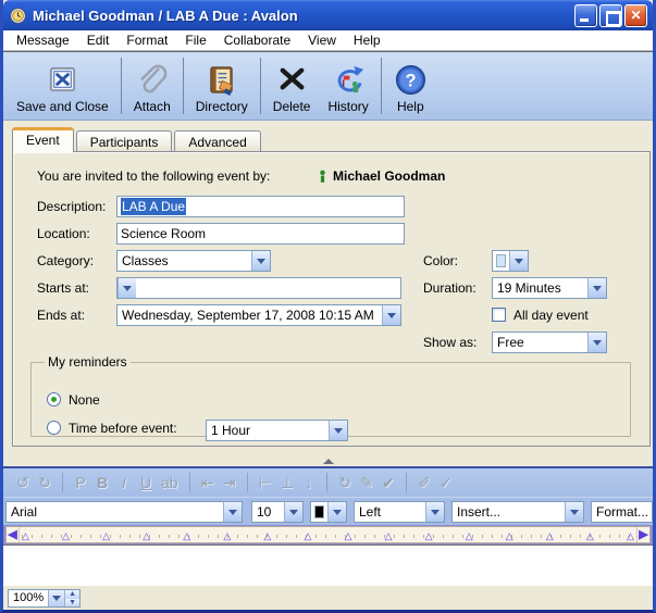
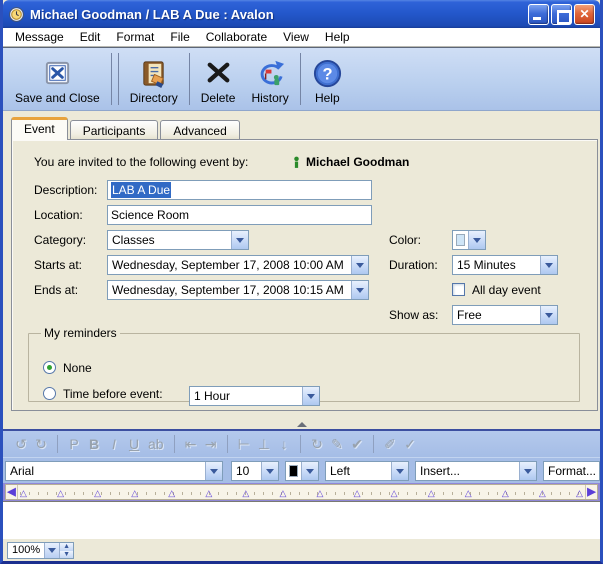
  Michael Goodman / LAB A Due : Avalon
  ✕
  Message
  Edit
  Format
  File
  Collaborate
  View
  Help
  Save and Close
- Attach
  Directory
  Delete
  History
  ?
  Help
  Event
  Participants
  Advanced
  You are invited to the following event by:
  Michael Goodman
  Description:
  LAB A Due
  Location:
  Science Room
  Category:
  Classes
  Color:
  Starts at:
+ Wednesday, September 17, 2008 10:00 AM
  Duration:
- 19 Minutes
+ 15 Minutes
  Ends at:
  Wednesday, September 17, 2008 10:15 AM
  All day event
  Show as:
  Free
  My reminders
  None
  Time before event:
  1 Hour
  ↺
  ↻
  P
  B
  I
  U
  ab
  ⇤
  ⇥
  ⊢
  ⊥
  ↓
  ↻
  ✎
  ✔
  ✐
  ✓
  Arial
  10
  Left
  Insert...
  Format...
  ◀
  △
  △
  △
  △
  △
  △
  △
  △
  △
  △
  △
  △
  △
  △
  △
  △
  ▶
  100%
